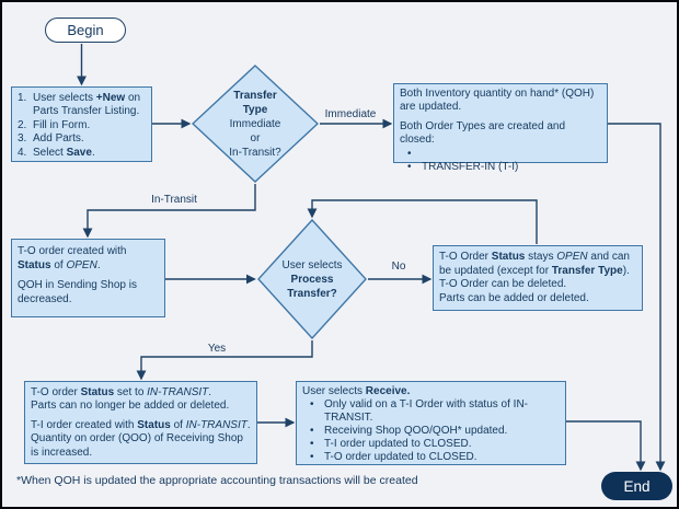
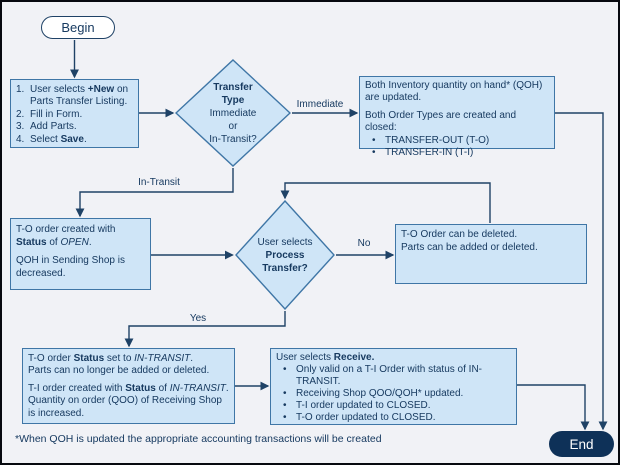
  Begin
  1.
  User selects +New on Parts Transfer Listing.
  2.
  Fill in Form.
  3.
  Add Parts.
  4.
  Select Save.
  Transfer
  Type
  Immediate
  or
  In-Transit?
  Both Inventory quantity on hand* (QOH) are updated.
  Both Order Types are created and closed:
  •
+ TRANSFER-OUT (T-O)
  •
  TRANSFER-IN (T-I)
  T-O order created with Status of OPEN.
  QOH in Sending Shop is decreased.
  User selects
  Process
  Transfer?
- T-O Order Status stays OPEN and can be updated (except for Transfer Type).
  T-O Order can be deleted.
  Parts can be added or deleted.
  T-O order Status set to IN-TRANSIT.
  Parts can no longer be added or deleted.
  T-I order created with Status of IN-TRANSIT.
  Quantity on order (QOO) of Receiving Shop is increased.
  User selects Receive.
  •
  Only valid on a T-I Order with status of IN-TRANSIT.
  •
  Receiving Shop QOO/QOH* updated.
  •
  T-I order updated to CLOSED.
  •
  T-O order updated to CLOSED.
  Immediate
  In-Transit
  No
  Yes
  *When QOH is updated the appropriate accounting transactions will be created
  End
